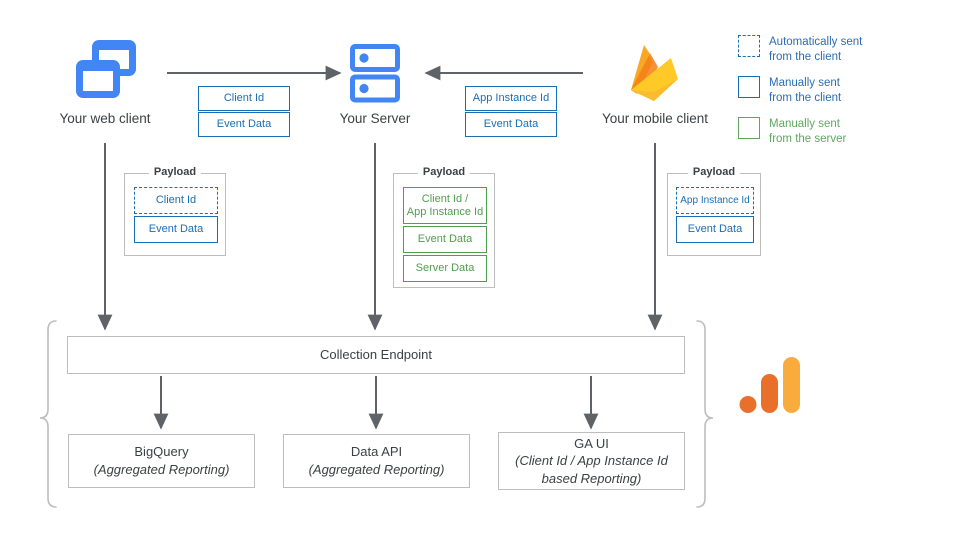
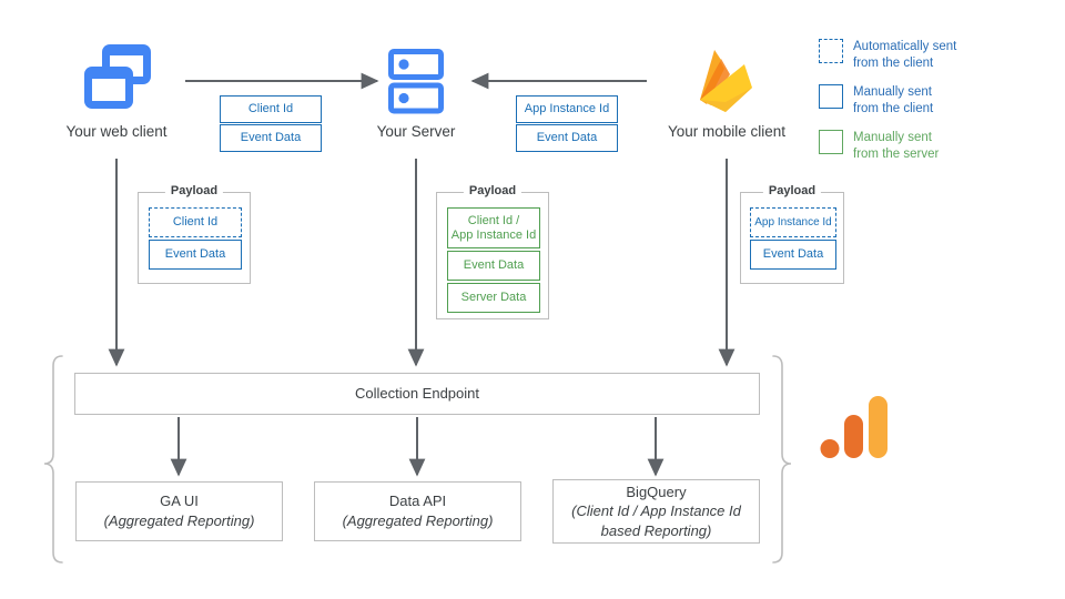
  Your web client
  Client Id
  Event Data
  Your Server
  App Instance Id
  Event Data
  Your mobile client
  Automatically sent
  from the client
  Manually sent
  from the client
  Manually sent
  from the server
  Payload
  Client Id
  Event Data
  Payload
  Client Id /
  App Instance Id
  Event Data
  Server Data
  Payload
  App Instance Id
  Event Data
  Collection Endpoint
- BigQuery
+ GA UI
  (Aggregated Reporting)
  Data API
  (Aggregated Reporting)
- GA UI
+ BigQuery
  (Client Id / App Instance Id
  based Reporting)
